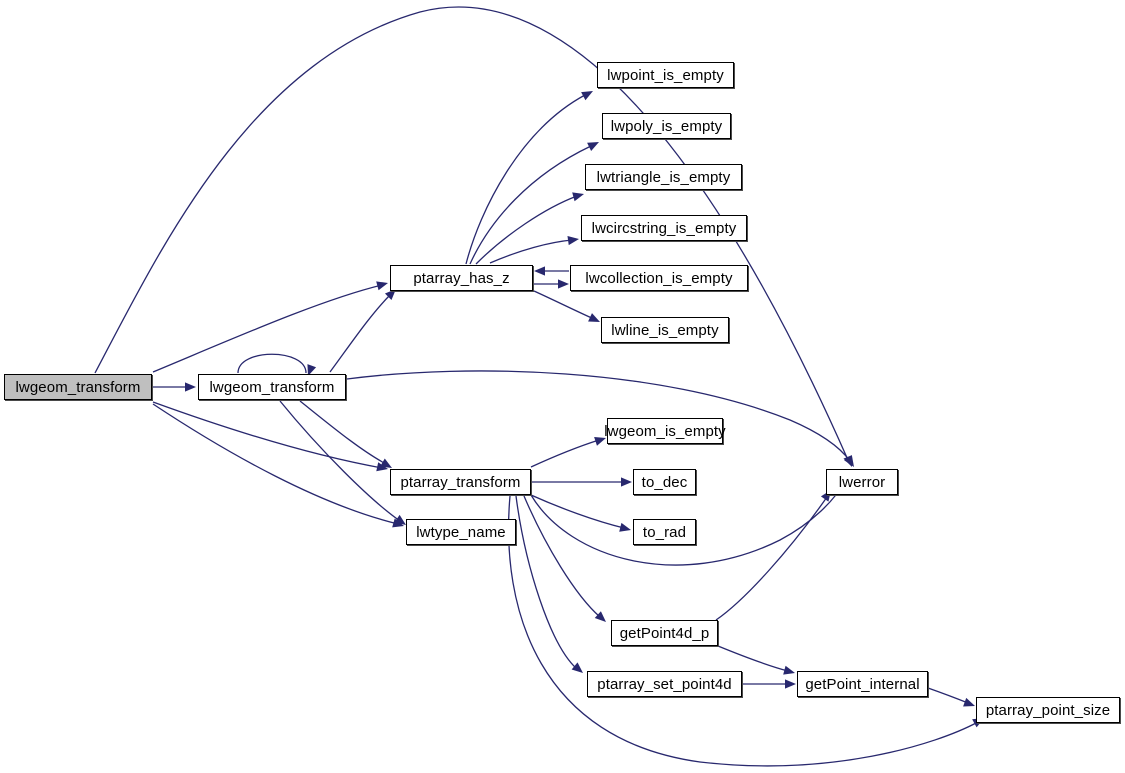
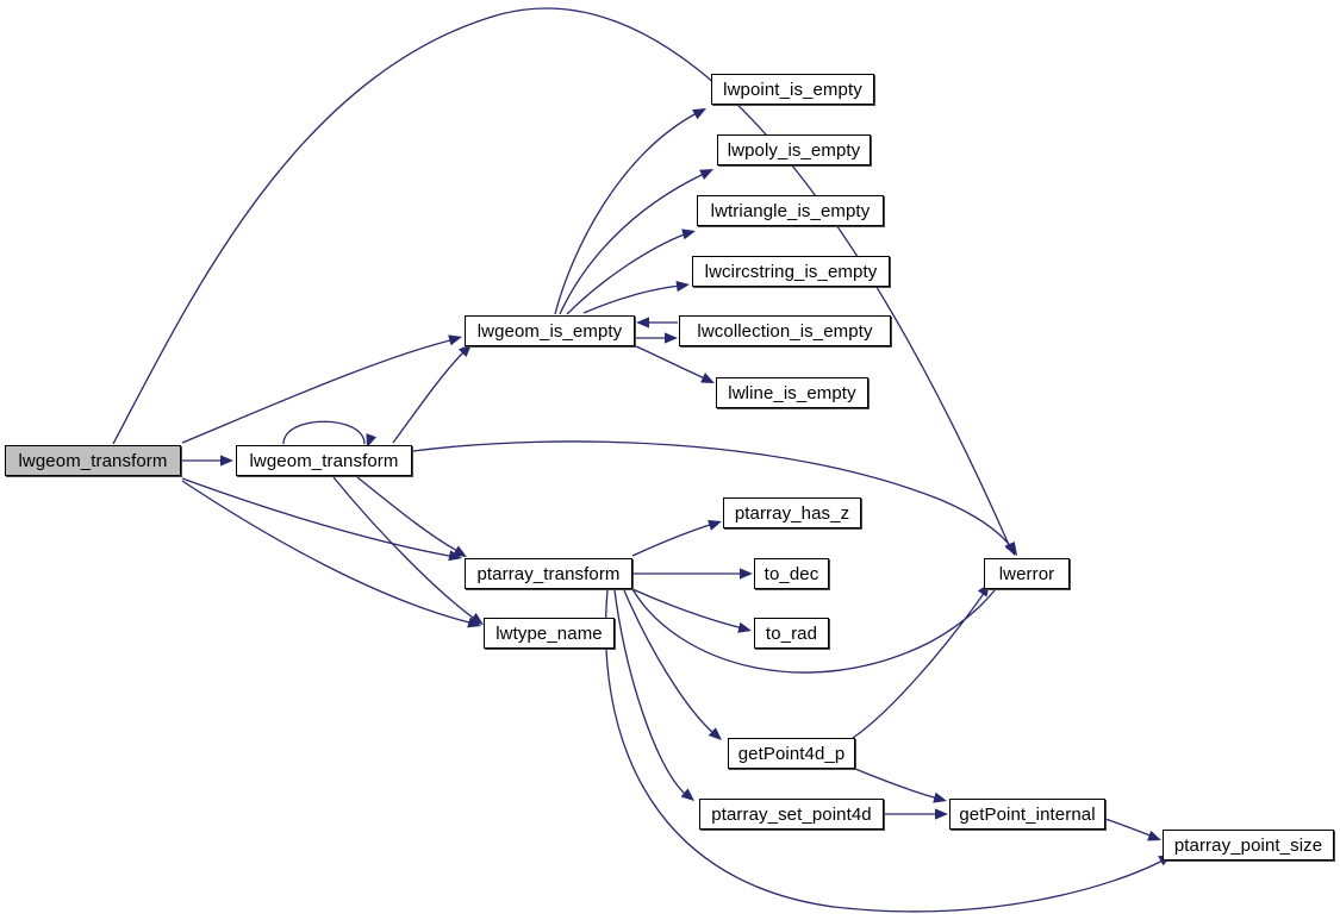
  lwgeom_transform
  lwgeom_transform
- ptarray_has_z
+ lwgeom_is_empty
  lwpoint_is_empty
  lwpoly_is_empty
  lwtriangle_is_empty
  lwcircstring_is_empty
  lwcollection_is_empty
  lwline_is_empty
- lwgeom_is_empty
+ ptarray_has_z
  to_dec
  to_rad
  ptarray_transform
  lwtype_name
  lwerror
  getPoint4d_p
  ptarray_set_point4d
  getPoint_internal
  ptarray_point_size
